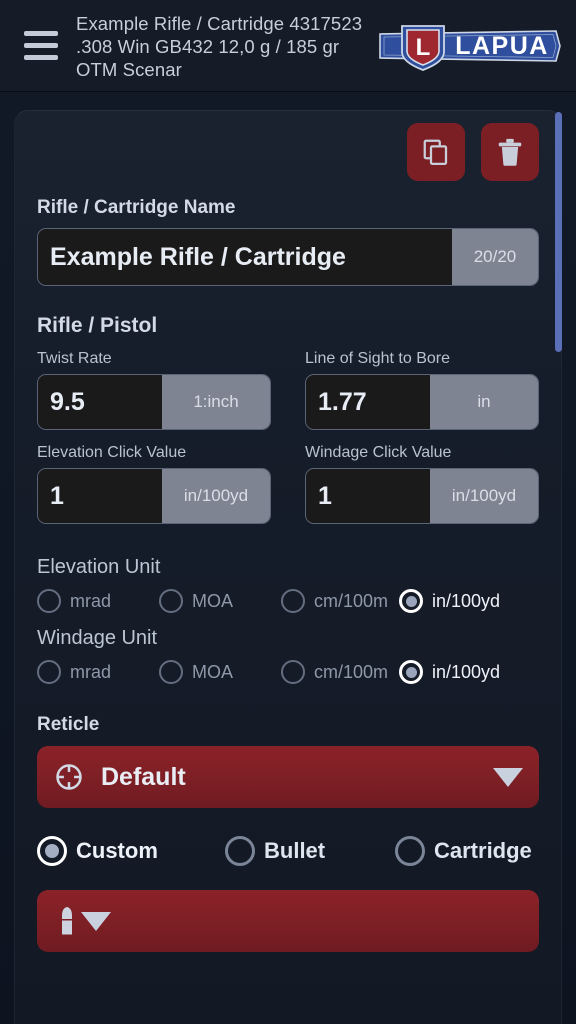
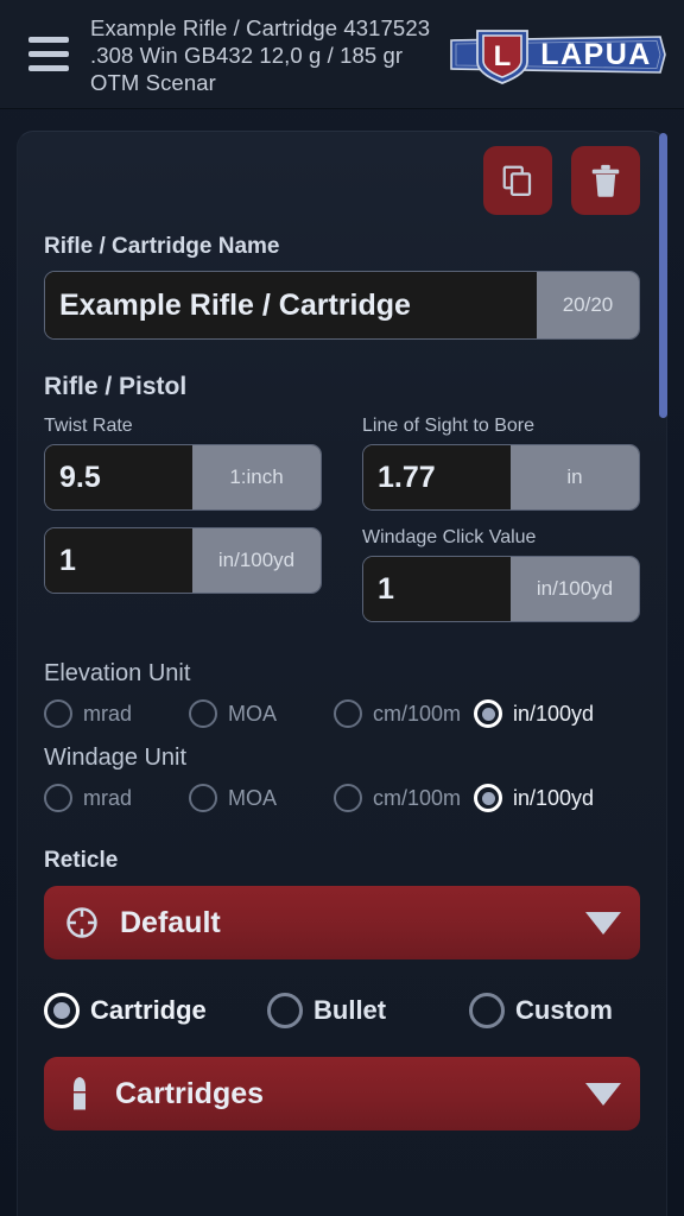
  Example Rifle / Cartridge 4317523 .308 Win GB432 12,0 g / 185 gr OTM Scenar
  L
  LAPUA
  Rifle / Cartridge Name
  Example Rifle / Cartridge
  20/20
  Rifle / Pistol
  Twist Rate
  9.5
  1:inch
  Line of Sight to Bore
  1.77
  in
- Elevation Click Value
  1
  in/100yd
  Windage Click Value
  1
  in/100yd
  Elevation Unit
  mrad
  MOA
  cm/100m
  in/100yd
  Windage Unit
  mrad
  MOA
  cm/100m
  in/100yd
  Reticle
  Default
- Custom
+ Cartridge
  Bullet
- Cartridge
+ Custom
+ Cartridges
